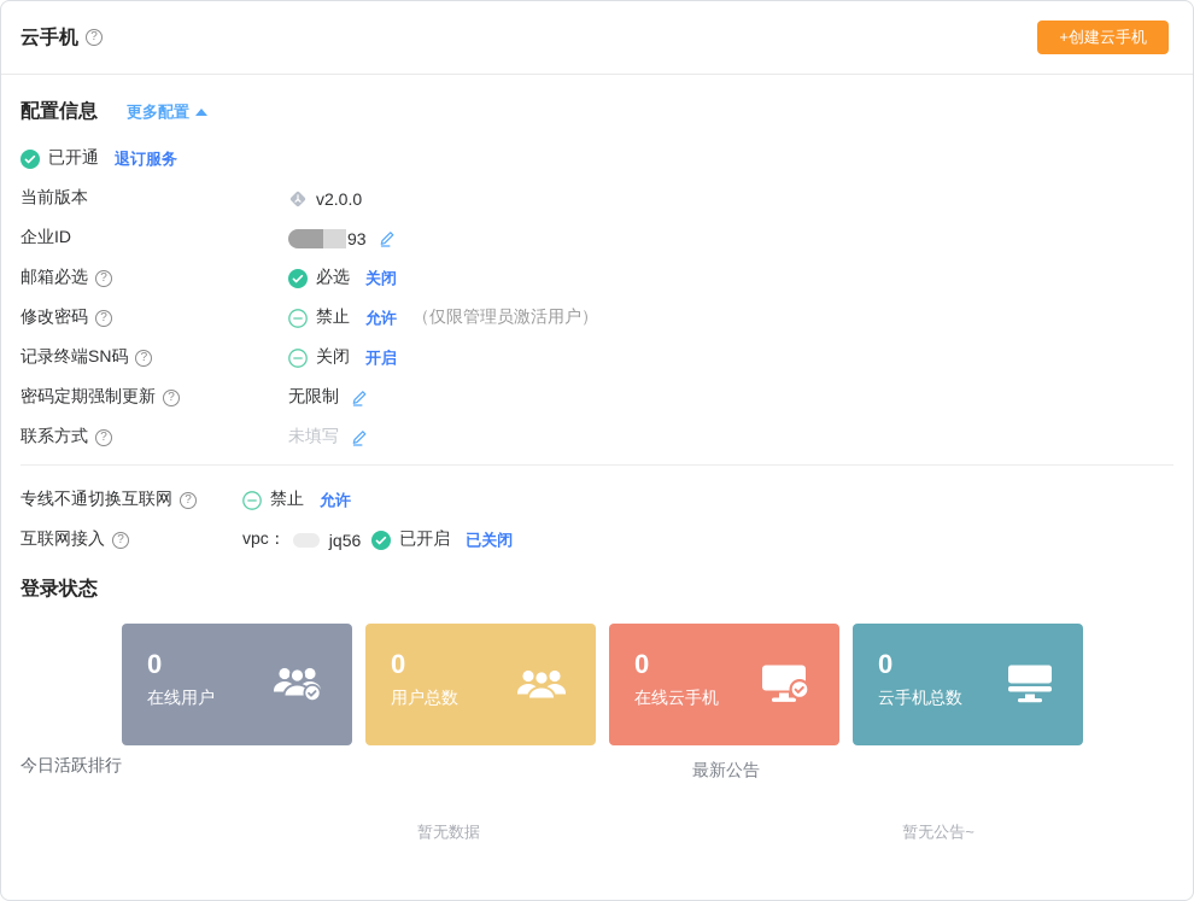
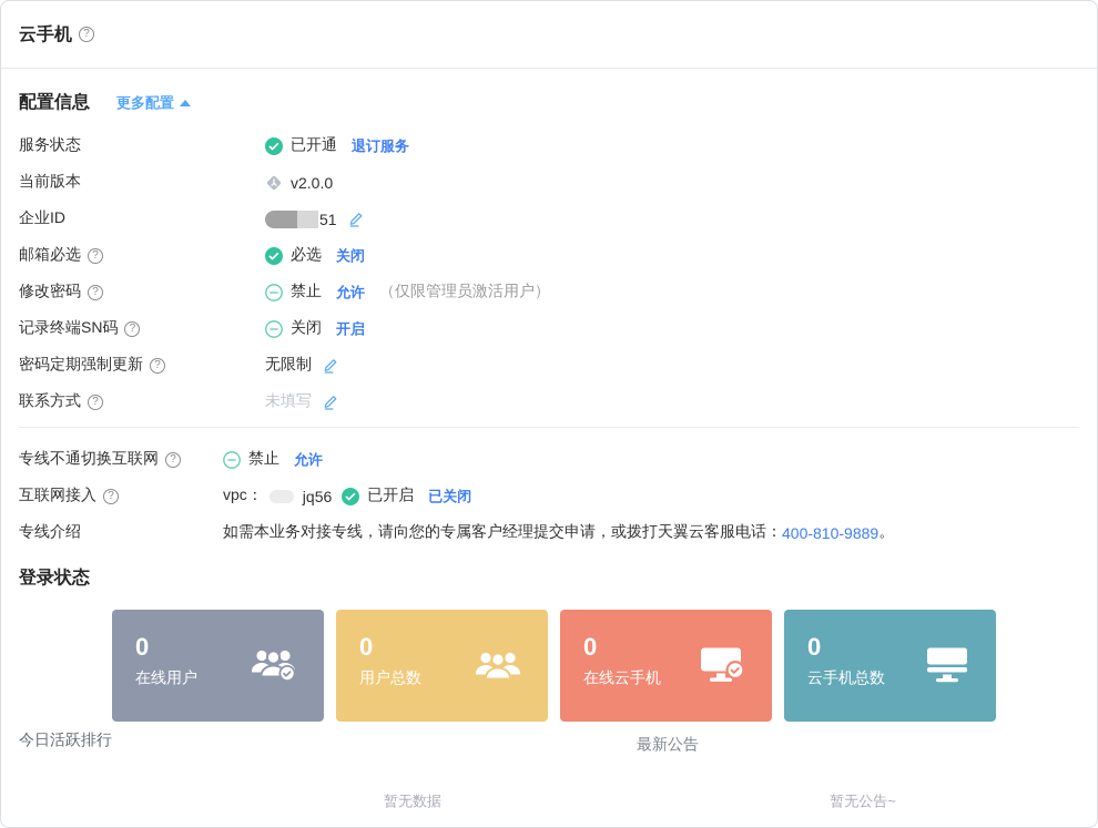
  云手机
  ?
- +创建云手机
  配置信息
  更多配置
+ 服务状态
  已开通
  退订服务
  当前版本
  v2.0.0
  企业ID
- 93
+ 51
  邮箱必选
  ?
  必选
  关闭
  修改密码
  ?
  禁止
  允许
  （仅限管理员激活用户）
  记录终端SN码
  ?
  关闭
  开启
  密码定期强制更新
  ?
  无限制
  联系方式
  ?
  未填写
  专线不通切换互联网
  ?
  禁止
  允许
  互联网接入
  ?
  vpc：
  jq56
  已开启
  已关闭
+ 专线介绍
+ 如需本业务对接专线，请向您的专属客户经理提交申请，或拨打天翼云客服电话：
+ 400-810-9889
+ 。
  登录状态
  0
  在线用户
  0
  用户总数
  0
  在线云手机
  0
  云手机总数
  今日活跃排行
  最新公告
  暂无数据
  暂无公告~
